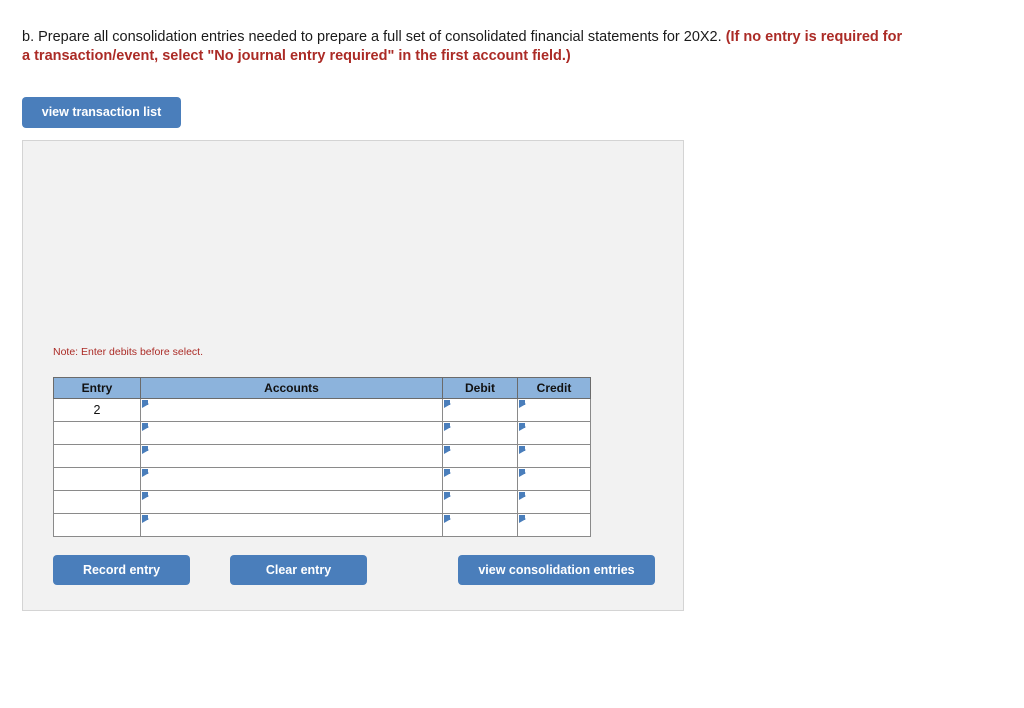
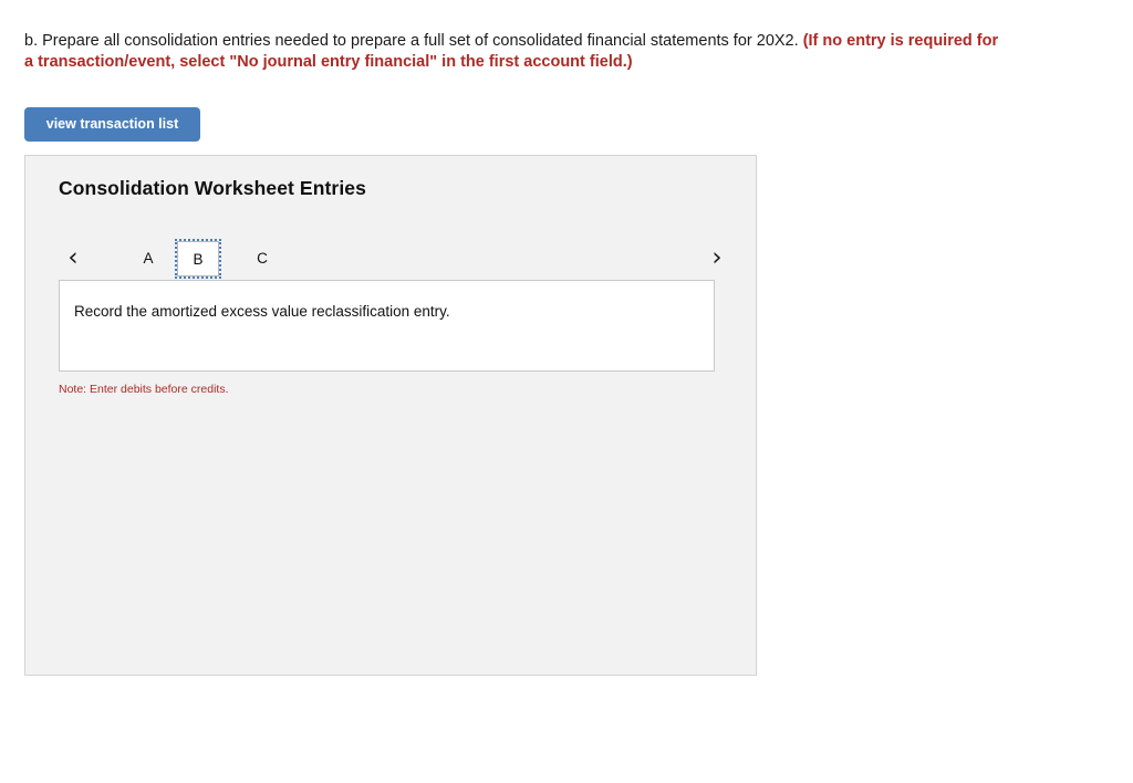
- b. Prepare all consolidation entries needed to prepare a full set of consolidated financial statements for 20X2. (If no entry is required for a transaction/event, select "No journal entry required" in the first account field.)
+ b. Prepare all consolidation entries needed to prepare a full set of consolidated financial statements for 20X2. (If no entry is required for a transaction/event, select "No journal entry financial" in the first account field.)
  view transaction list
+ Consolidation Worksheet Entries
+ ‹
+ A
+ B
+ C
+ ›
+ Record the amortized excess value reclassification entry.
- Note: Enter debits before select.
+ Note: Enter debits before credits.
- Entry	Accounts	Debit	Credit
- 2
- Record entry
- Clear entry
- view consolidation entries
